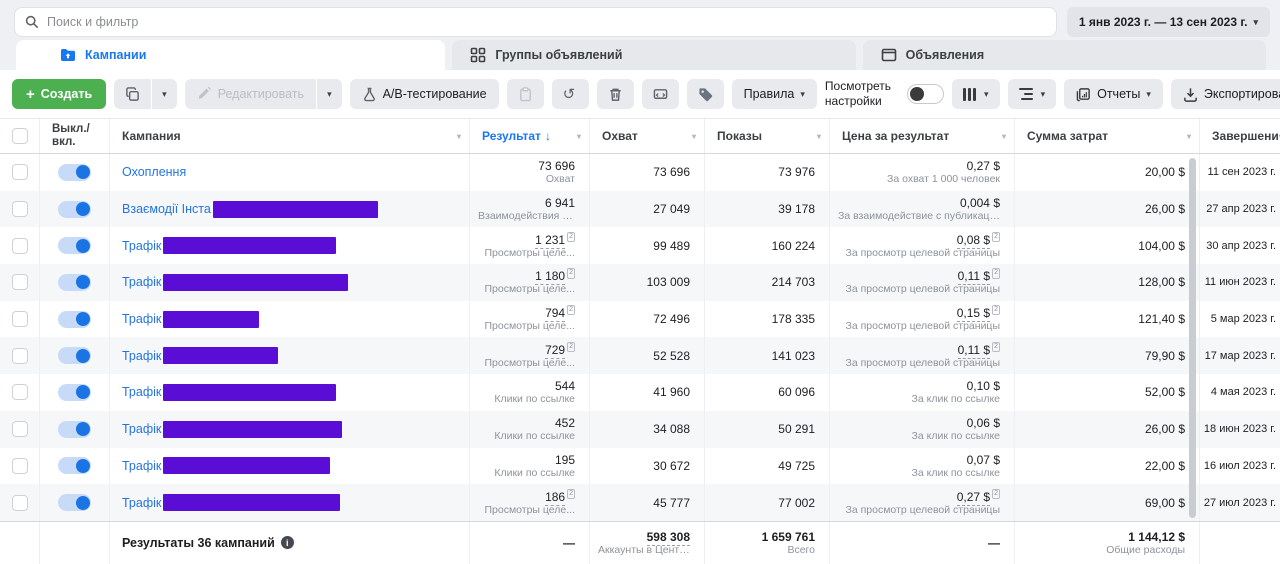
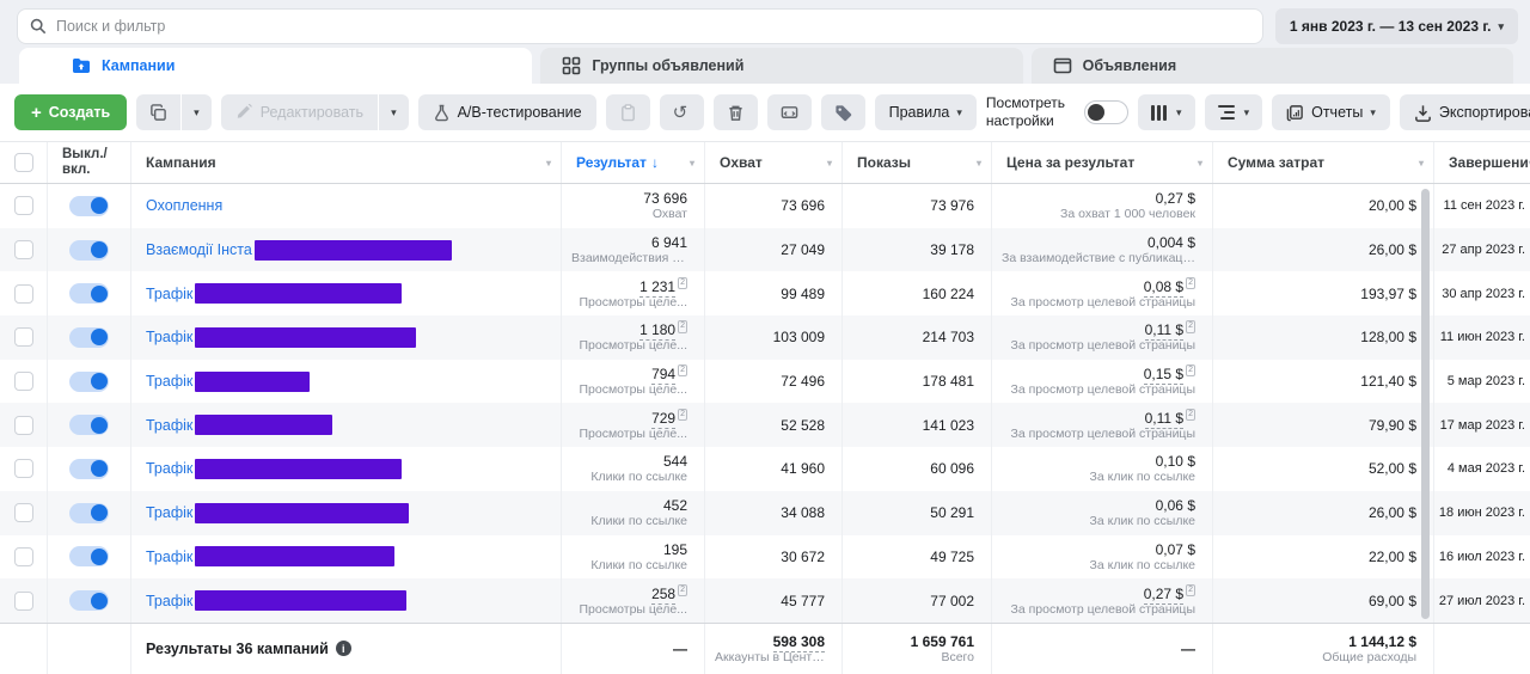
  Поиск и фильтр
  1 янв 2023 г. — 13 сен 2023 г.
  ▾
  Кампании
  Группы объявлений
  Объявления
  +
  Создать
  ▾
  Редактировать
  ▾
  A/B-тестирование
  ↺
  Правила
  ▾
  Посмотреть настройки
  ▾
  ▾
  Отчеты
  ▾
  Экспортиров
  Выкл./вкл.
  Кампания
  ▾
  Результат
  ↓
  ▾
  Охват
  ▾
  Показы
  ▾
  Цена за результат
  ▾
  Сумма затрат
  ▾
  Завершени
  Охоплення
  73 696
  Охват
  73 696
  73 976
  0,27 $
  За охват 1 000 человек
  20,00 $
  11 сен 2023 г.
  Взаємодії Інста
  6 941
  Взаимодействия с п
  27 049
  39 178
  0,004 $
  За взаимодействие с публикацие
  26,00 $
  27 апр 2023 г.
  Трафік
  1 231
  Просмотры целе...
  99 489
  160 224
  0,08 $
  За просмотр целевой страницы
- 104,00 $
+ 193,97 $
  30 апр 2023 г.
  Трафік
  1 180
  Просмотры целе...
  103 009
  214 703
  0,11 $
  За просмотр целевой страницы
  128,00 $
  11 июн 2023 г.
  Трафік
  794
  Просмотры целе...
  72 496
- 178 335
+ 178 481
  0,15 $
  За просмотр целевой страницы
  121,40 $
  5 мар 2023 г.
  Трафік
  729
  Просмотры целе...
  52 528
  141 023
  0,11 $
  За просмотр целевой страницы
  79,90 $
  17 мар 2023 г.
  Трафік
  544
  Клики по ссылке
  41 960
  60 096
  0,10 $
  За клик по ссылке
  52,00 $
  4 мая 2023 г.
  Трафік
  452
  Клики по ссылке
  34 088
  50 291
  0,06 $
  За клик по ссылке
  26,00 $
  18 июн 2023 г.
  Трафік
  195
  Клики по ссылке
  30 672
  49 725
  0,07 $
  За клик по ссылке
  22,00 $
  16 июл 2023 г.
  Трафік
- 186
+ 258
  Просмотры целе...
  45 777
  77 002
  0,27 $
  За просмотр целевой страницы
  69,00 $
  27 июл 2023 г.
  Результаты 36 кампаний
  i
  —
  598 308
  Аккаунты в Центре
  1 659 761
  Всего
  —
  1 144,12 $
  Общие расходы
